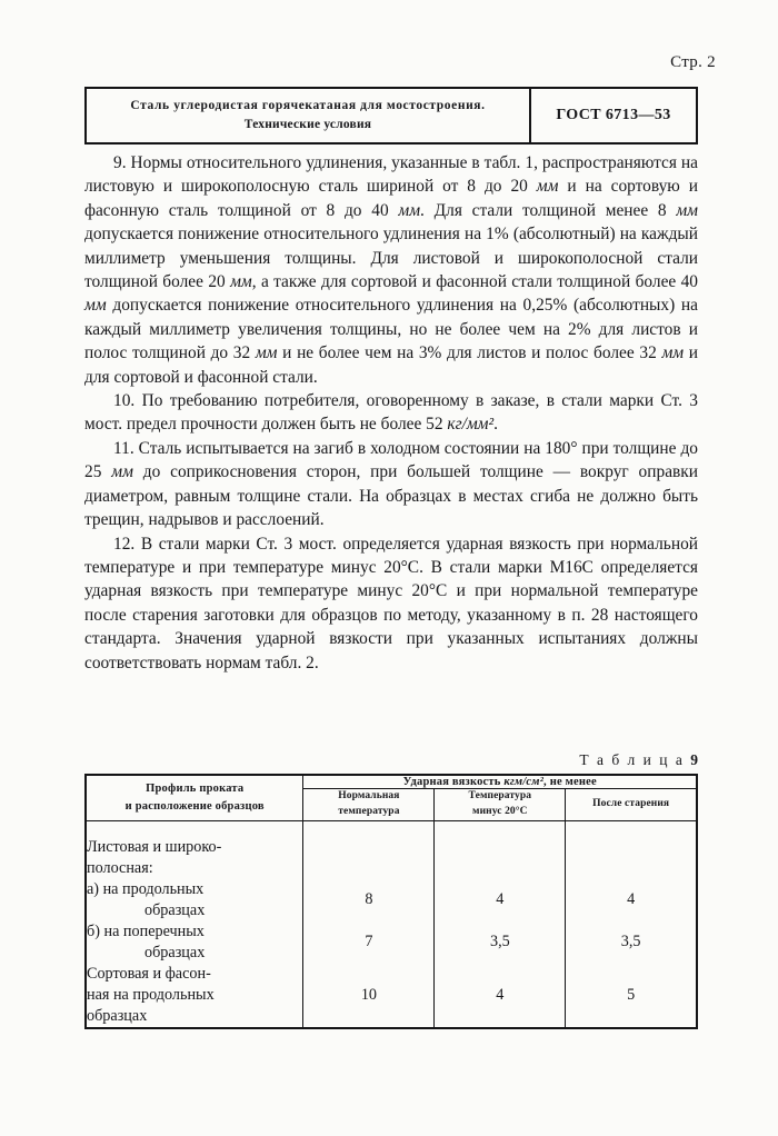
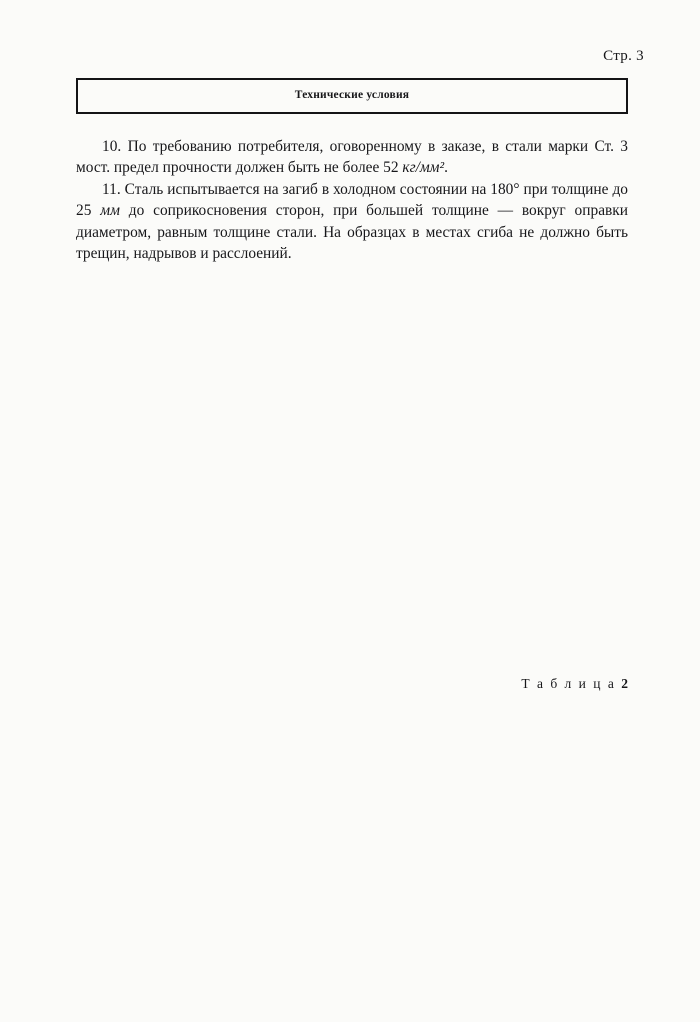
- Стр. 2
+ Стр. 3
- Сталь углеродистая горячекатаная для мостостроения.
  Технические условия
- ГОСТ 6713—53
- 9. Нормы относительного удлинения, указанные в табл. 1, распространяются на листовую и широкополосную сталь шириной от 8 до 20 мм и на сортовую и фасонную сталь толщиной от 8 до 40 мм. Для стали толщиной менее 8 мм допускается понижение относительного удлинения на 1% (абсолютный) на каждый миллиметр уменьшения толщины. Для листовой и широкополосной стали толщиной более 20 мм, а также для сортовой и фасонной стали толщиной более 40 мм допускается понижение относительного удлинения на 0,25% (абсолютных) на каждый миллиметр увеличения толщины, но не более чем на 2% для листов и полос толщиной до 32 мм и не более чем на 3% для листов и полос более 32 мм и для сортовой и фасонной стали.
  10. По требованию потребителя, оговоренному в заказе, в стали марки Ст. 3 мост. предел прочности должен быть не более 52 кг/мм².
  11. Сталь испытывается на загиб в холодном состоянии на 180° при толщине до 25 мм до соприкосновения сторон, при большей толщине — вокруг оправки диаметром, равным толщине стали. На образцах в местах сгиба не должно быть трещин, надрывов и расслоений.
- 12. В стали марки Ст. 3 мост. определяется ударная вязкость при нормальной температуре и при температуре минус 20°С. В стали марки М16С определяется ударная вязкость при температуре минус 20°С и при нормальной температуре после старения заготовки для образцов по методу, указанному в п. 28 настоящего стандарта. Значения ударной вязкости при указанных испытаниях должны соответствовать нормам табл. 2.
- Т а б л и ц а 9
+ Т а б л и ц а 2
- Профиль проката и расположение образцов	Ударная вязкость кгм/см², не менее
- Нормальная температура	Температура минус 20°С	После старения
- Листовая и широко- полосная:
- а) на продольных образцах	8	4	4
- б) на поперечных образцах	7	3,5	3,5
- Сортовая и фасон- ная на продольных образцах	10	4	5
